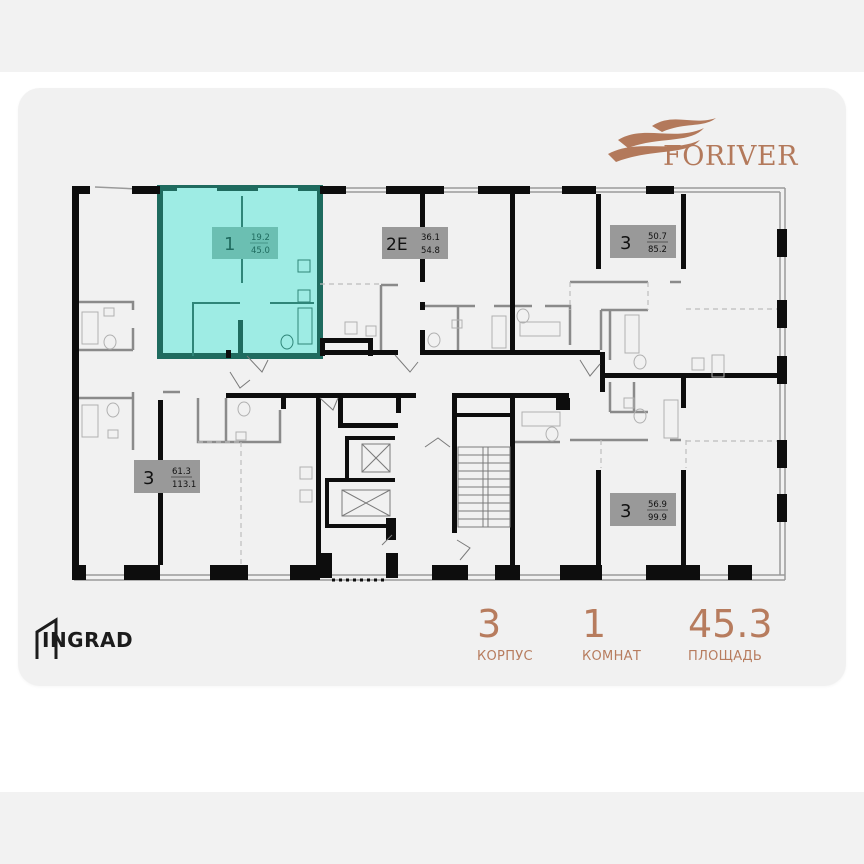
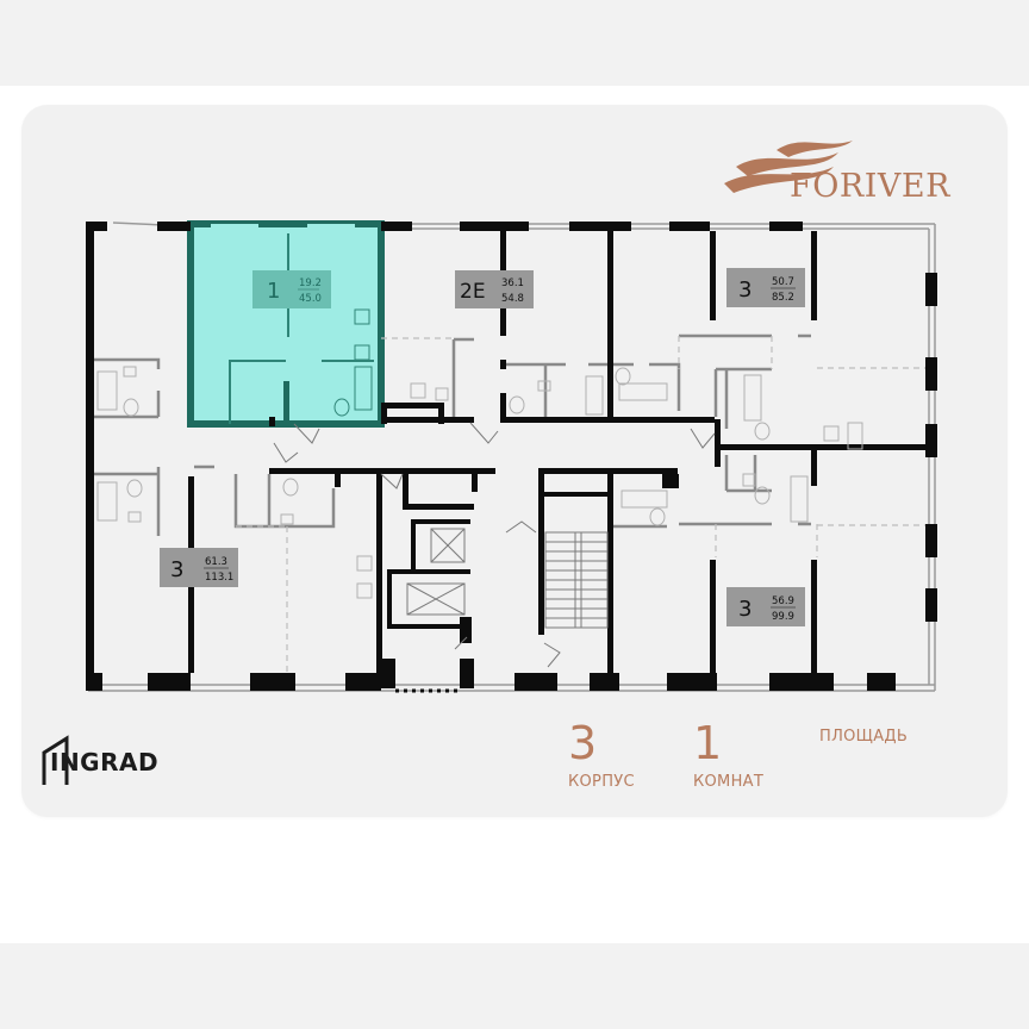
  FORIVER
  INGRAD
  3
  КОРПУС
  1
  КОМНАТ
- 45.3
  ПЛОЩАДЬ
  1
  19.2
  45.0
  2E
  36.1
  54.8
  3
  50.7
  85.2
  3
  61.3
  113.1
  3
  56.9
  99.9
